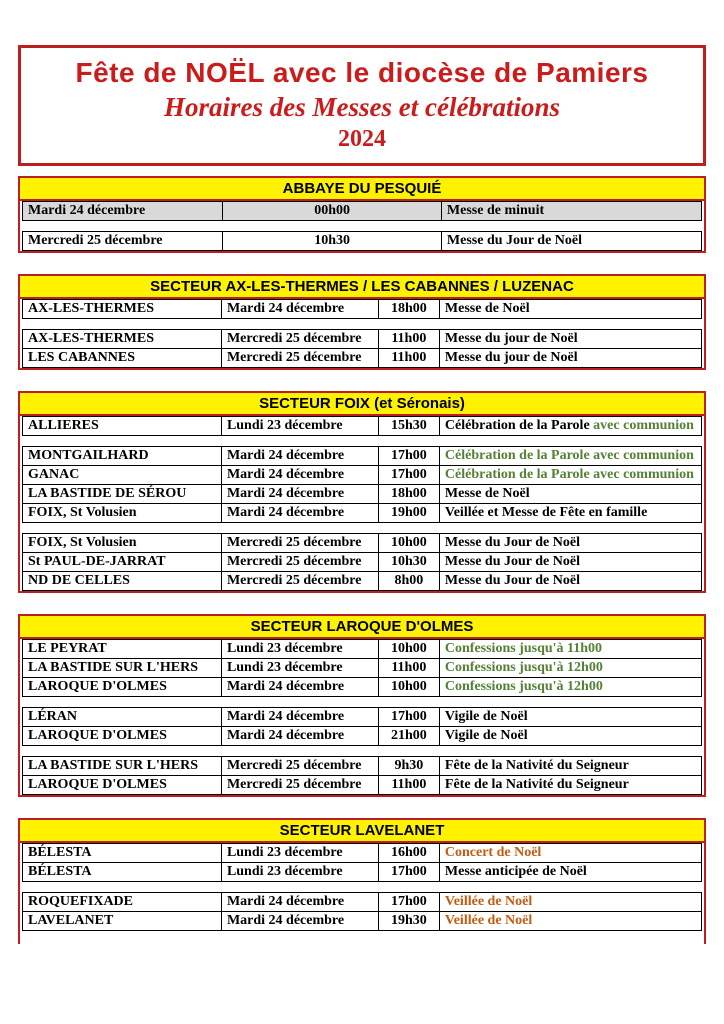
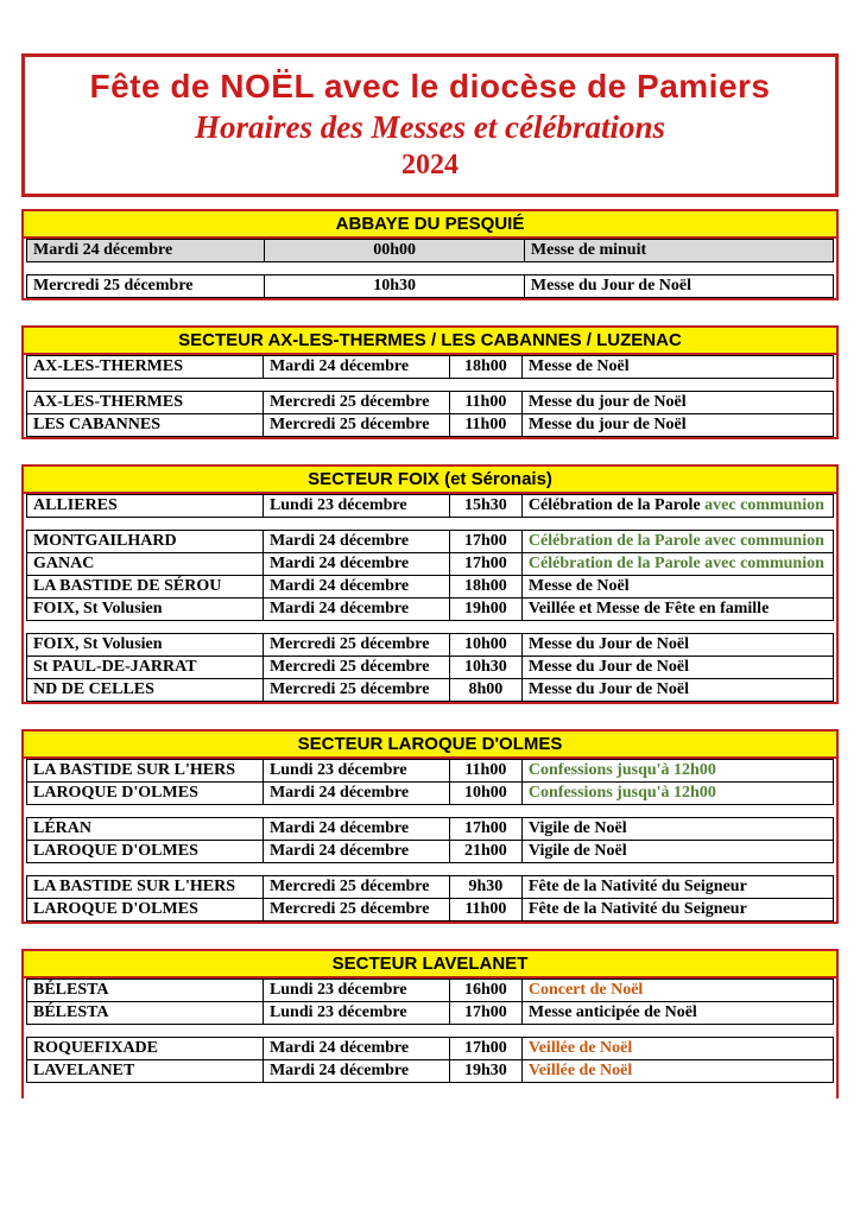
  Fête de NOËL avec le diocèse de Pamiers
  Horaires des Messes et célébrations
  2024
  ABBAYE DU PESQUIÉ
  Mardi 24 décembre	00h00	Messe de minuit
  Mercredi 25 décembre	10h30	Messe du Jour de Noël
  SECTEUR AX-LES-THERMES / LES CABANNES / LUZENAC
  AX-LES-THERMES	Mardi 24 décembre	18h00	Messe de Noël
  AX-LES-THERMES	Mercredi 25 décembre	11h00	Messe du jour de Noël
  LES CABANNES	Mercredi 25 décembre	11h00	Messe du jour de Noël
  SECTEUR FOIX (et Séronais)
  ALLIERES	Lundi 23 décembre	15h30	Célébration de la Parole avec communion
  MONTGAILHARD	Mardi 24 décembre	17h00	Célébration de la Parole avec communion
  GANAC	Mardi 24 décembre	17h00	Célébration de la Parole avec communion
  LA BASTIDE DE SÉROU	Mardi 24 décembre	18h00	Messe de Noël
  FOIX, St Volusien	Mardi 24 décembre	19h00	Veillée et Messe de Fête en famille
  FOIX, St Volusien	Mercredi 25 décembre	10h00	Messe du Jour de Noël
  St PAUL-DE-JARRAT	Mercredi 25 décembre	10h30	Messe du Jour de Noël
  ND DE CELLES	Mercredi 25 décembre	8h00	Messe du Jour de Noël
  SECTEUR LAROQUE D'OLMES
- LE PEYRAT	Lundi 23 décembre	10h00	Confessions jusqu'à 11h00
  LA BASTIDE SUR L'HERS	Lundi 23 décembre	11h00	Confessions jusqu'à 12h00
  LAROQUE D'OLMES	Mardi 24 décembre	10h00	Confessions jusqu'à 12h00
  LÉRAN	Mardi 24 décembre	17h00	Vigile de Noël
  LAROQUE D'OLMES	Mardi 24 décembre	21h00	Vigile de Noël
  LA BASTIDE SUR L'HERS	Mercredi 25 décembre	9h30	Fête de la Nativité du Seigneur
  LAROQUE D'OLMES	Mercredi 25 décembre	11h00	Fête de la Nativité du Seigneur
  SECTEUR LAVELANET
  BÉLESTA	Lundi 23 décembre	16h00	Concert de Noël
  BÉLESTA	Lundi 23 décembre	17h00	Messe anticipée de Noël
  ROQUEFIXADE	Mardi 24 décembre	17h00	Veillée de Noël
  LAVELANET	Mardi 24 décembre	19h30	Veillée de Noël
